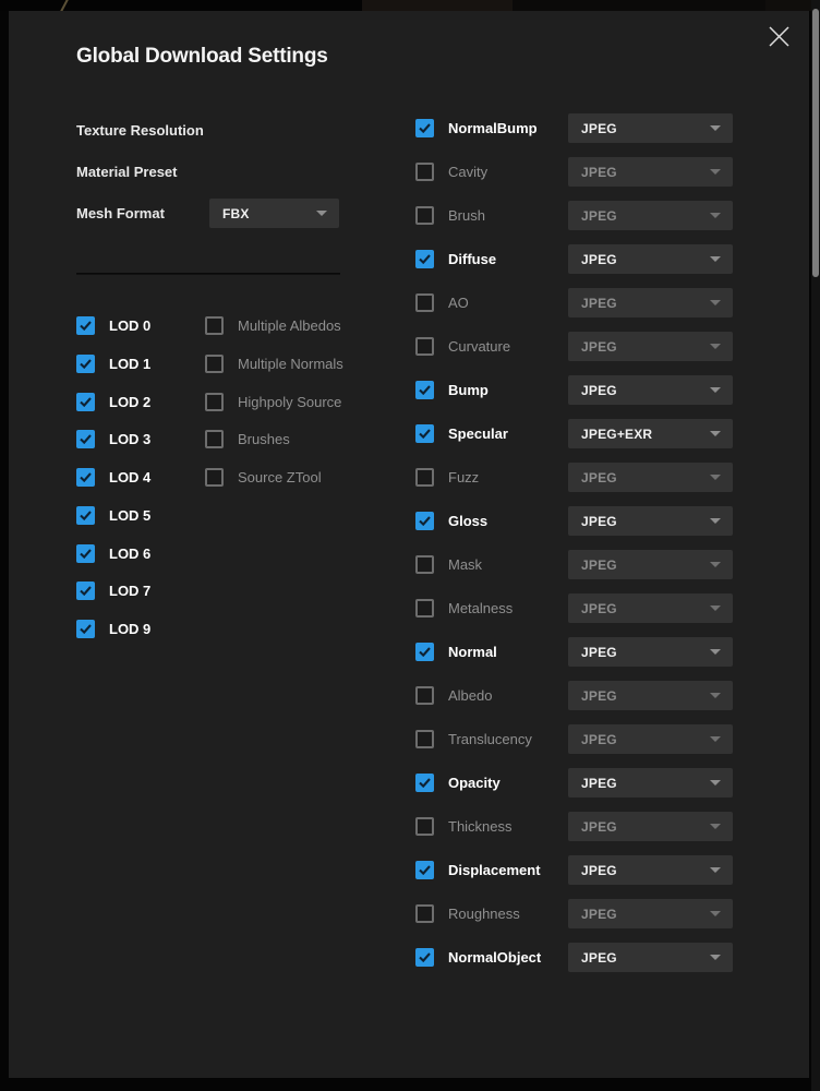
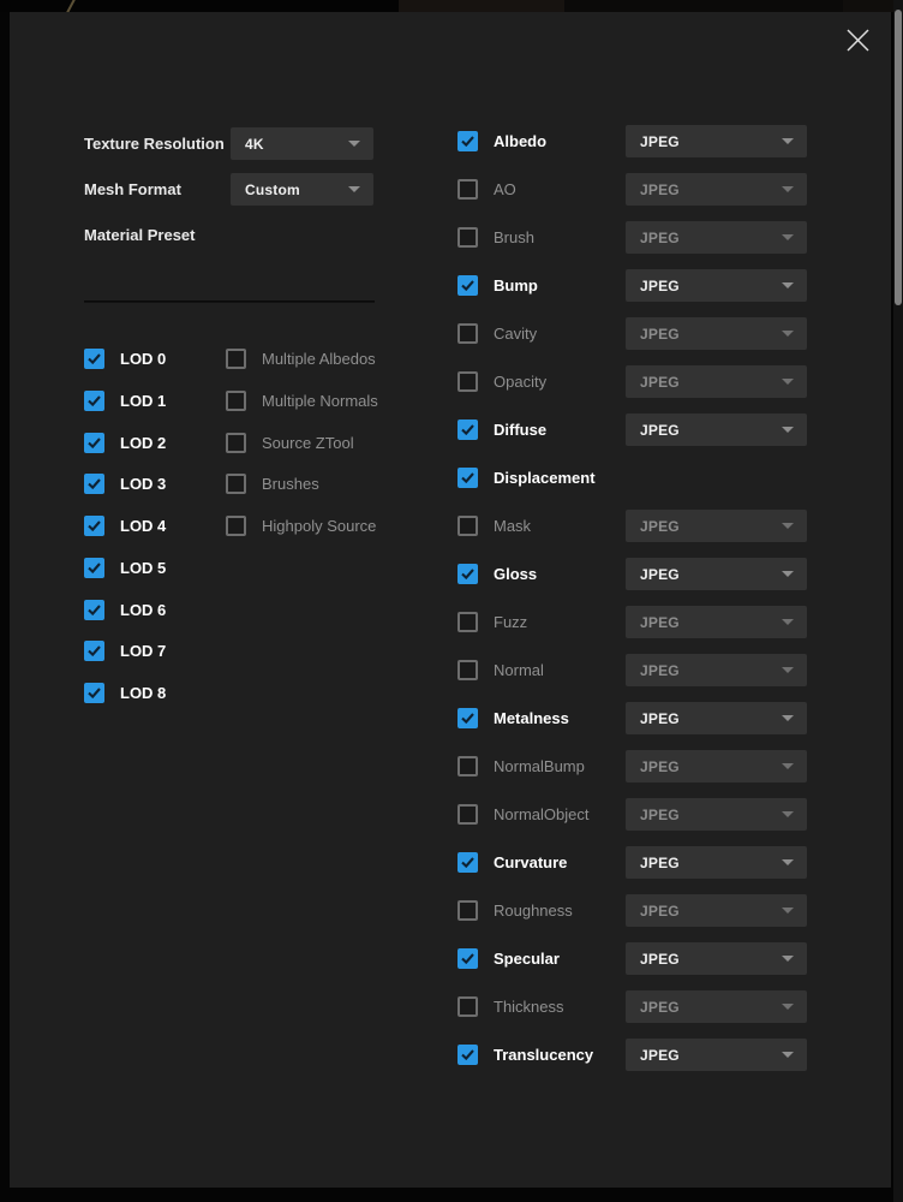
- Global Download Settings
  Texture Resolution
+ 4K
- Material Preset
+ Mesh Format
+ Custom
- Mesh Format
+ Material Preset
- FBX
  LOD 0
  LOD 1
  LOD 2
  LOD 3
  LOD 4
  LOD 5
  LOD 6
  LOD 7
- LOD 9
+ LOD 8
  Multiple Albedos
  Multiple Normals
- Highpoly Source
+ Source ZTool
  Brushes
- Source ZTool
+ Highpoly Source
- NormalBump
+ Albedo
  JPEG
- Cavity
+ AO
  JPEG
  Brush
  JPEG
- Diffuse
+ Bump
  JPEG
- AO
+ Cavity
  JPEG
- Curvature
+ Opacity
  JPEG
- Bump
+ Diffuse
  JPEG
- Specular
+ Displacement
- JPEG+EXR
- Fuzz
+ Mask
  JPEG
  Gloss
  JPEG
- Mask
+ Fuzz
  JPEG
- Metalness
+ Normal
  JPEG
- Normal
+ Metalness
  JPEG
- Albedo
+ NormalBump
  JPEG
- Translucency
+ NormalObject
  JPEG
- Opacity
+ Curvature
  JPEG
- Thickness
+ Roughness
  JPEG
- Displacement
+ Specular
  JPEG
- Roughness
+ Thickness
  JPEG
- NormalObject
+ Translucency
  JPEG
